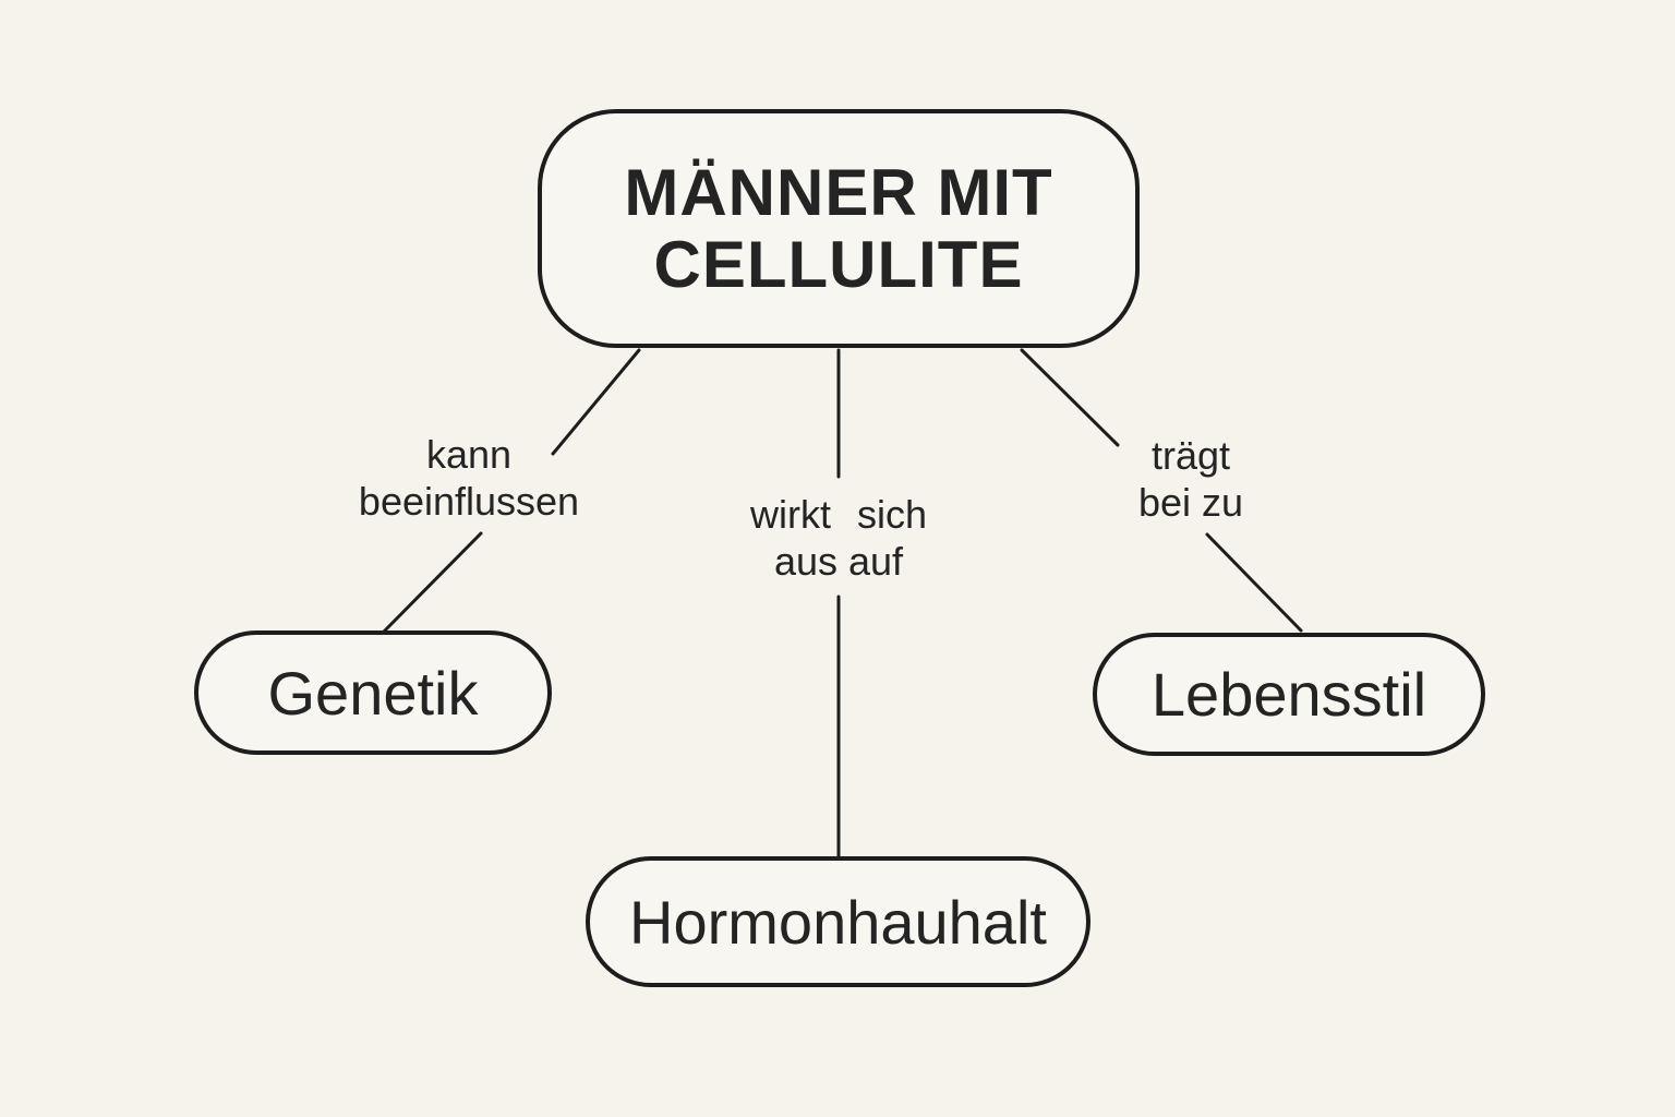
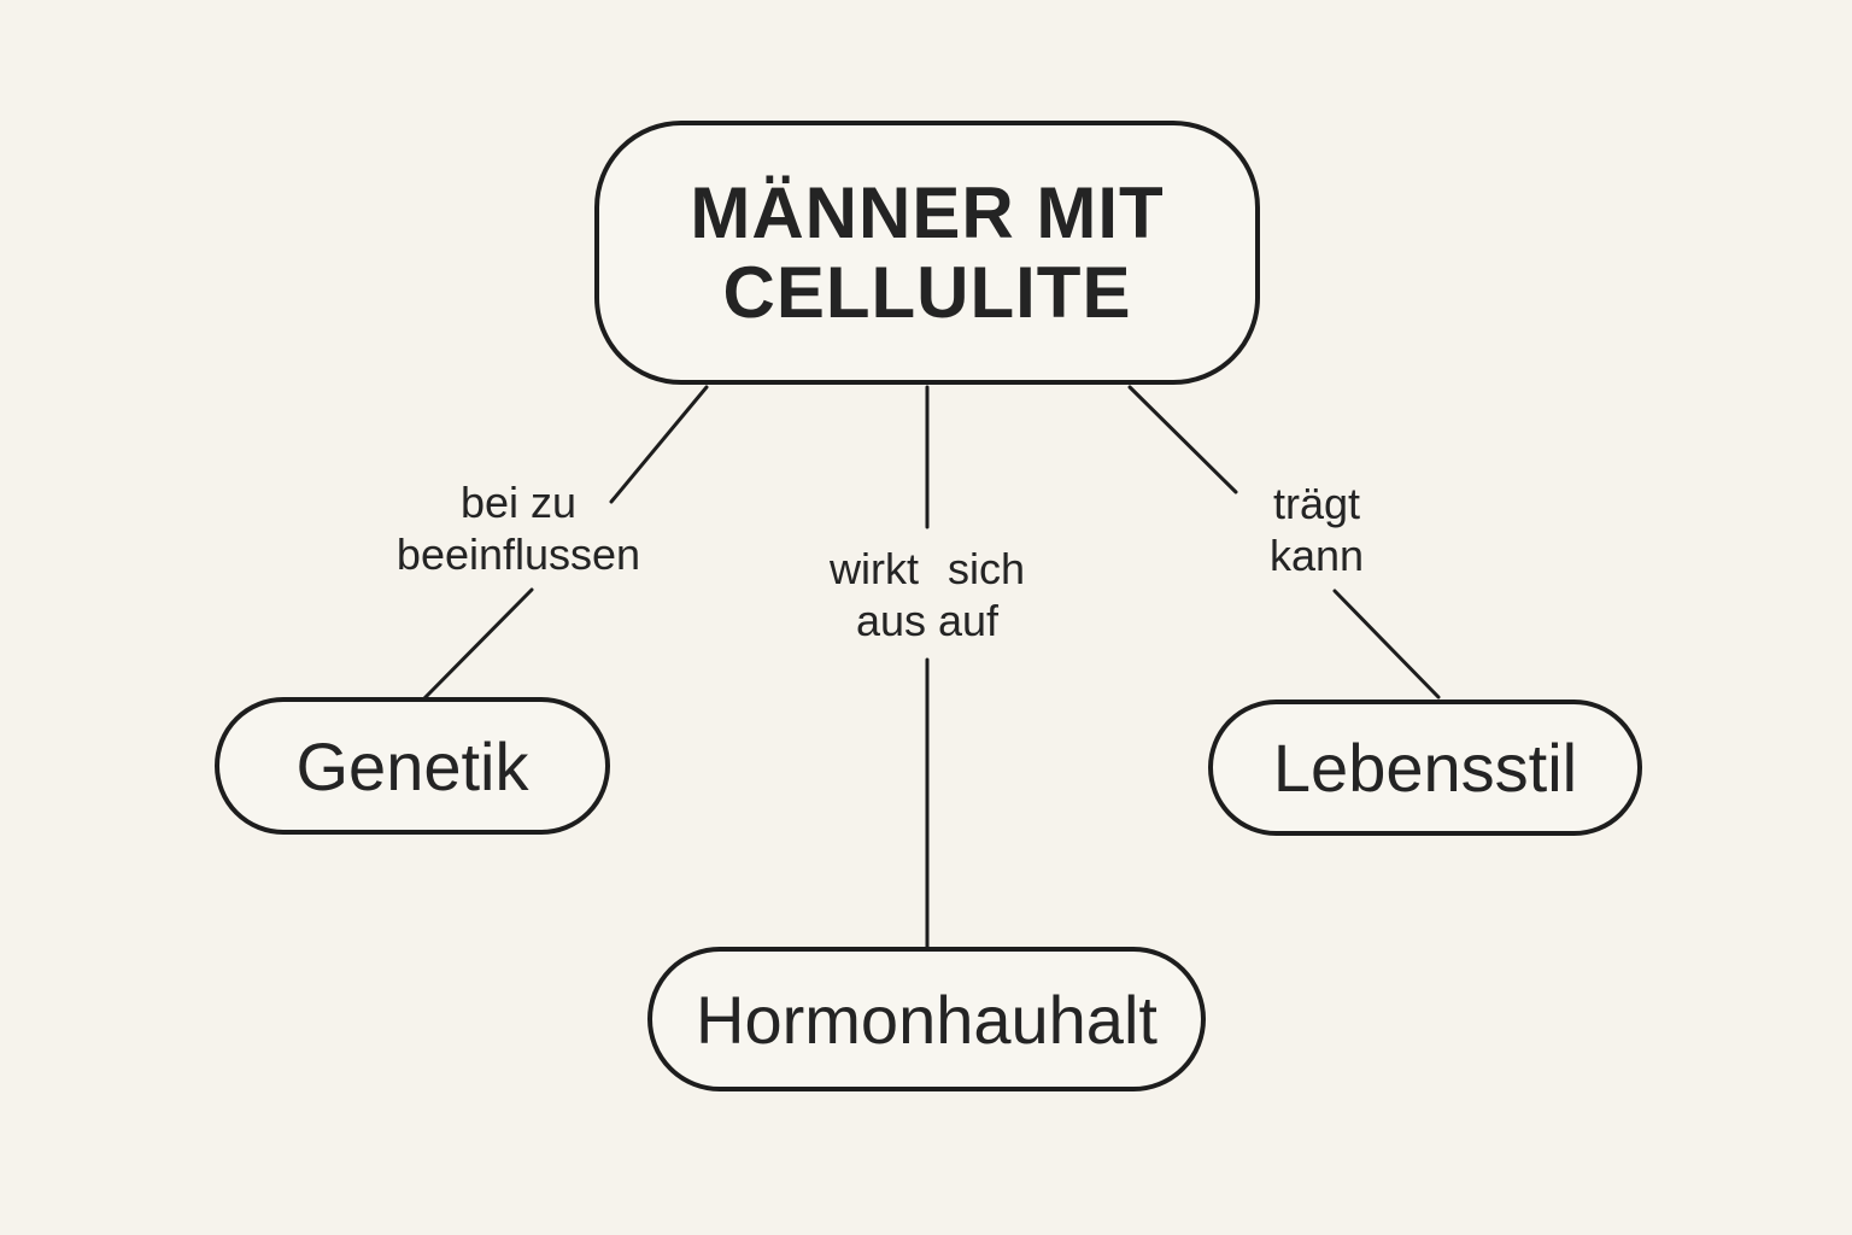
  MÄNNER MIT
  CELLULITE
- kann
+ bei zu
  beeinflussen
  wirkt sich
  aus auf
  trägt
- bei zu
+ kann
  Genetik
  Hormonhauhalt
  Lebensstil
